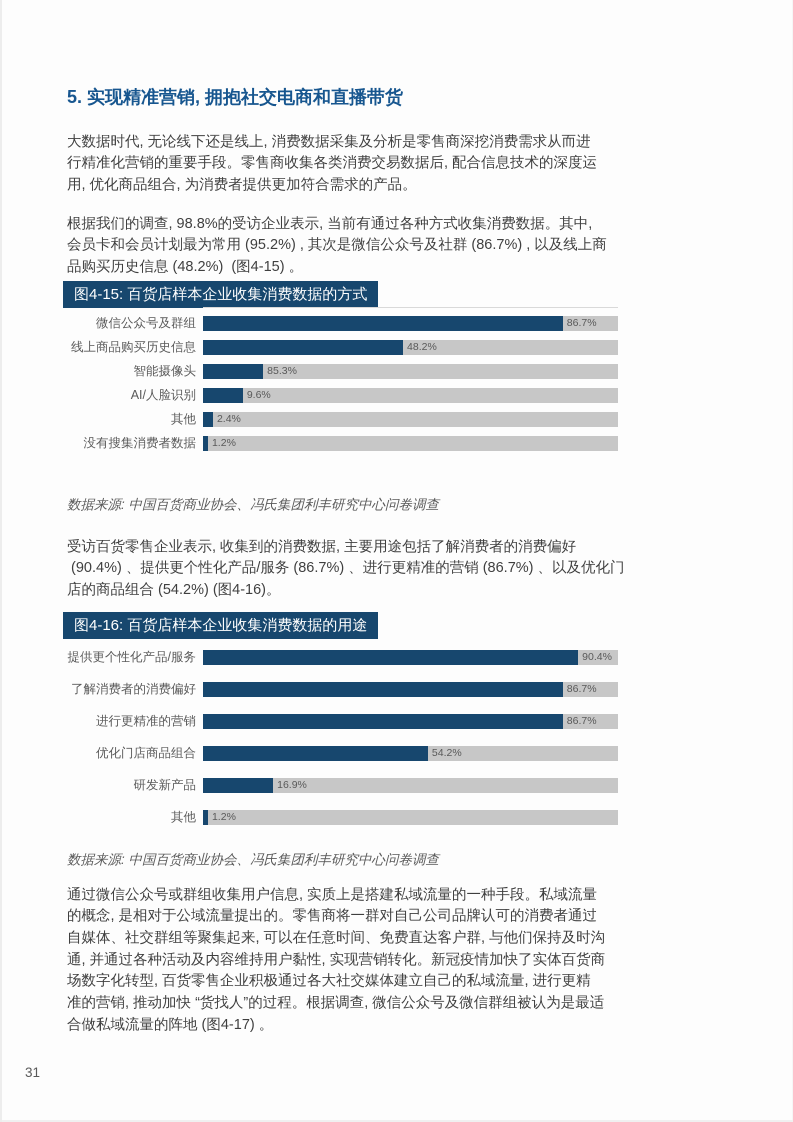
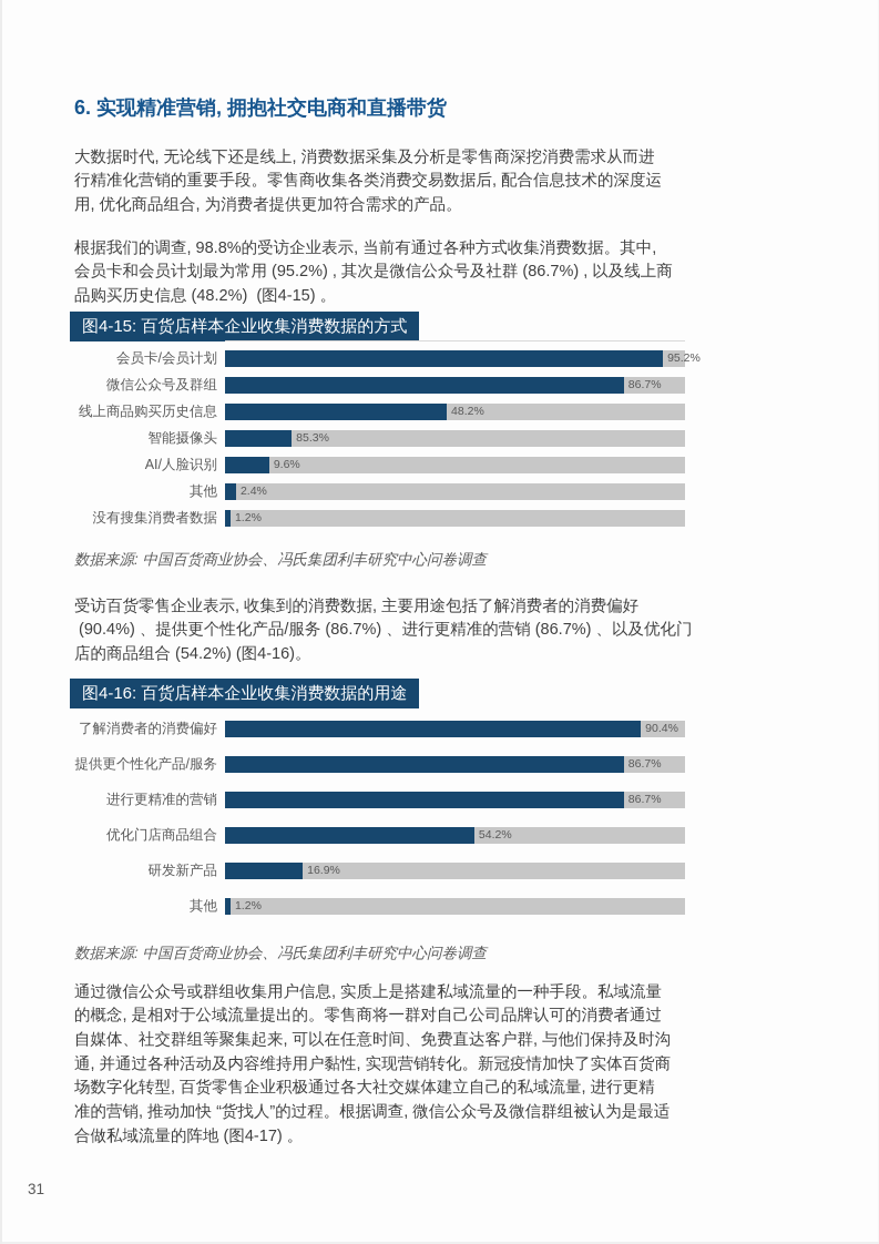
- 5. 实现精准营销, 拥抱社交电商和直播带货
+ 6. 实现精准营销, 拥抱社交电商和直播带货
  大数据时代, 无论线下还是线上, 消费数据采集及分析是零售商深挖消费需求从而进
  行精准化营销的重要手段。零售商收集各类消费交易数据后, 配合信息技术的深度运
  用, 优化商品组合, 为消费者提供更加符合需求的产品。
  根据我们的调查, 98.8%的受访企业表示, 当前有通过各种方式收集消费数据。其中,
  会员卡和会员计划最为常用 (95.2%) , 其次是微信公众号及社群 (86.7%) , 以及线上商
  品购买历史信息 (48.2%) (图4-15) 。
  图4-15: 百货店样本企业收集消费数据的方式
+ 会员卡/会员计划
+ 95.2%
  微信公众号及群组
  86.7%
  线上商品购买历史信息
  48.2%
  智能摄像头
  85.3%
  AI/人脸识别
  9.6%
  其他
  2.4%
  没有搜集消费者数据
  1.2%
  数据来源: 中国百货商业协会、冯氏集团利丰研究中心问卷调查
  受访百货零售企业表示, 收集到的消费数据, 主要用途包括了解消费者的消费偏好
  (90.4%) 、提供更个性化产品/服务 (86.7%) 、进行更精准的营销 (86.7%) 、以及优化门
  店的商品组合 (54.2%) (图4-16)。
  图4-16: 百货店样本企业收集消费数据的用途
- 提供更个性化产品/服务
+ 了解消费者的消费偏好
  90.4%
- 了解消费者的消费偏好
+ 提供更个性化产品/服务
  86.7%
  进行更精准的营销
  86.7%
  优化门店商品组合
  54.2%
  研发新产品
  16.9%
  其他
  1.2%
  数据来源: 中国百货商业协会、冯氏集团利丰研究中心问卷调查
  通过微信公众号或群组收集用户信息, 实质上是搭建私域流量的一种手段。私域流量
  的概念, 是相对于公域流量提出的。零售商将一群对自己公司品牌认可的消费者通过
  自媒体、社交群组等聚集起来, 可以在任意时间、免费直达客户群, 与他们保持及时沟
  通, 并通过各种活动及内容维持用户黏性, 实现营销转化。新冠疫情加快了实体百货商
  场数字化转型, 百货零售企业积极通过各大社交媒体建立自己的私域流量, 进行更精
  准的营销, 推动加快 “货找人”的过程。根据调查, 微信公众号及微信群组被认为是最适
  合做私域流量的阵地 (图4-17) 。
  31
